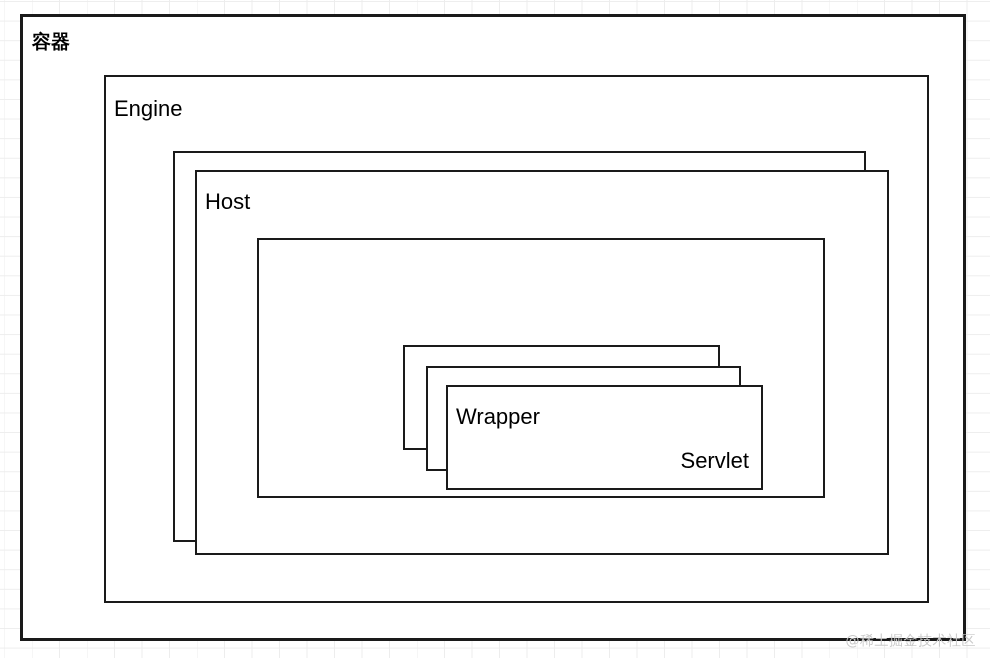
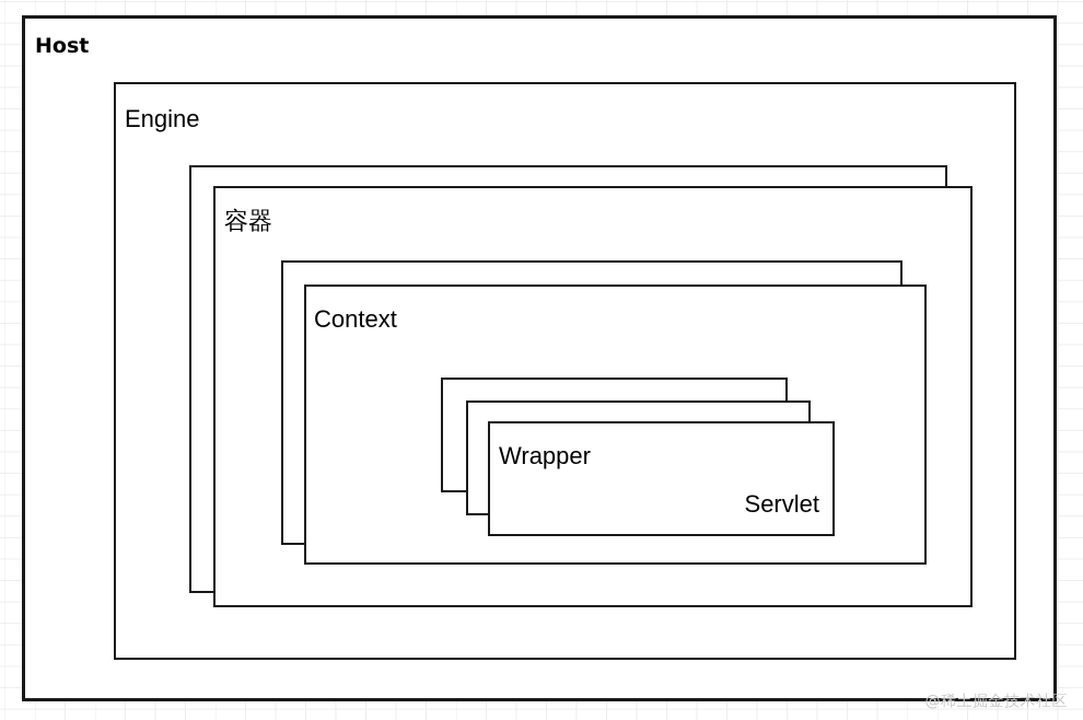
- 容器
+ Host
  Engine
- Host
+ 容器
+ Context
  Wrapper
  Servlet
  @稀土掘金技术社区
